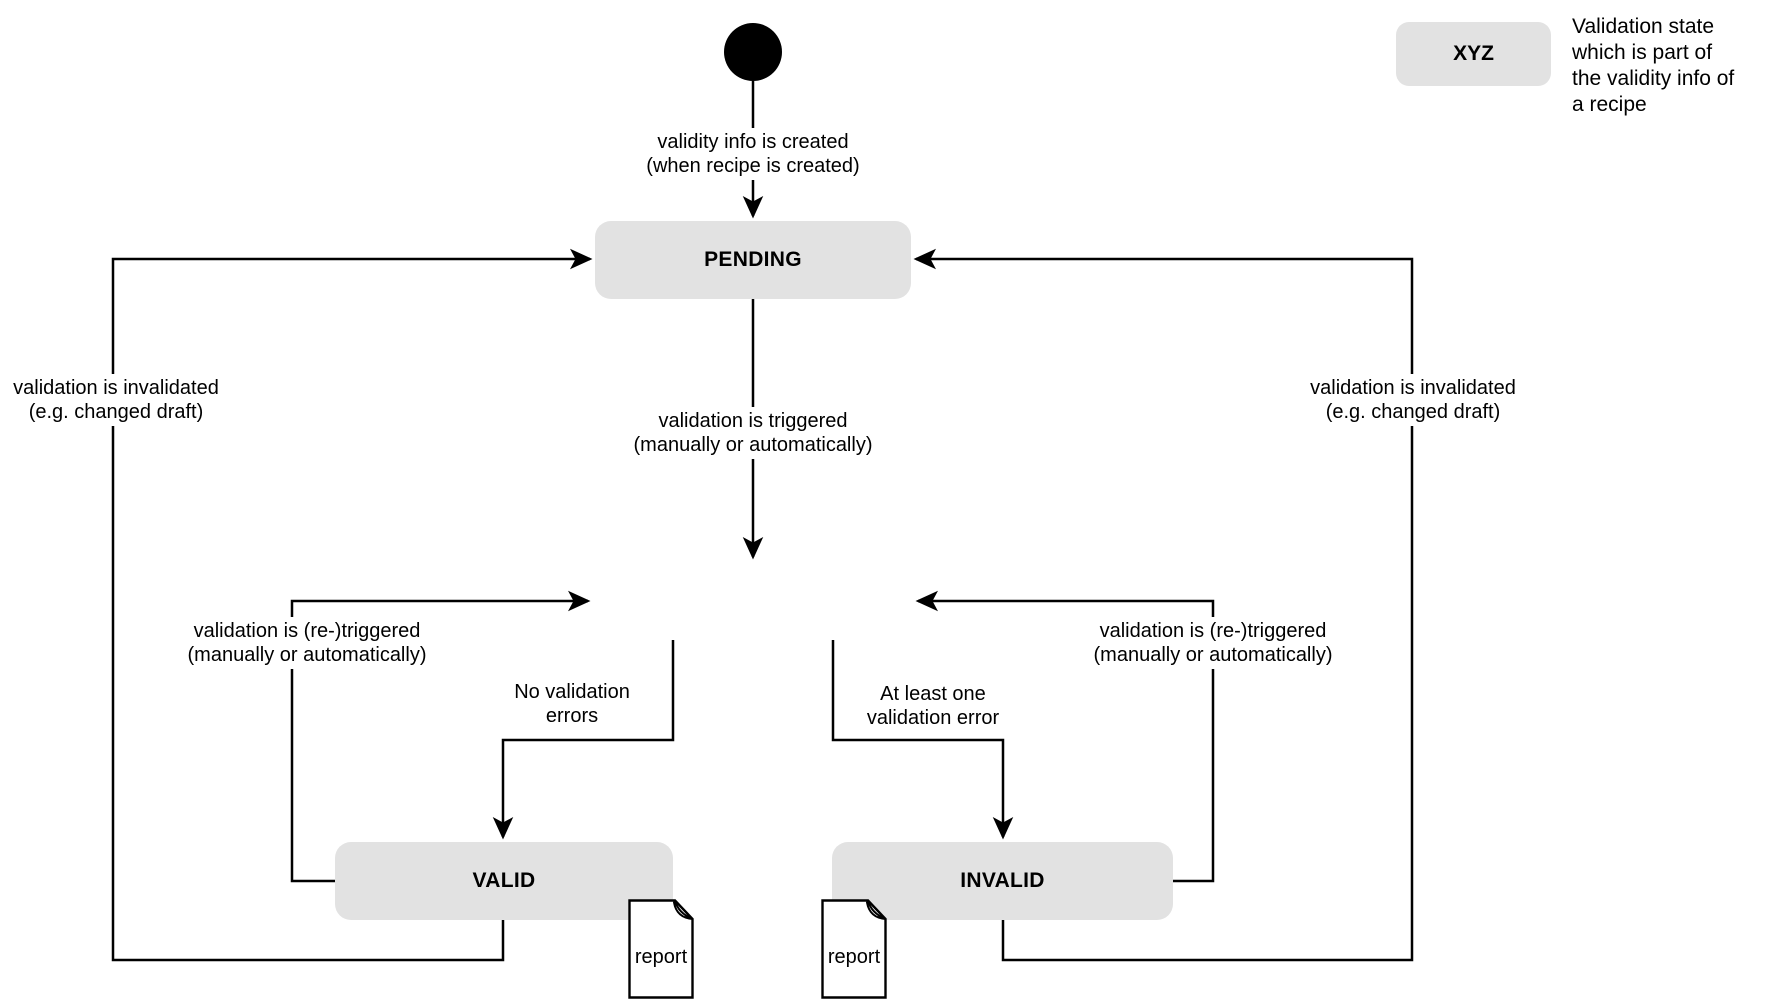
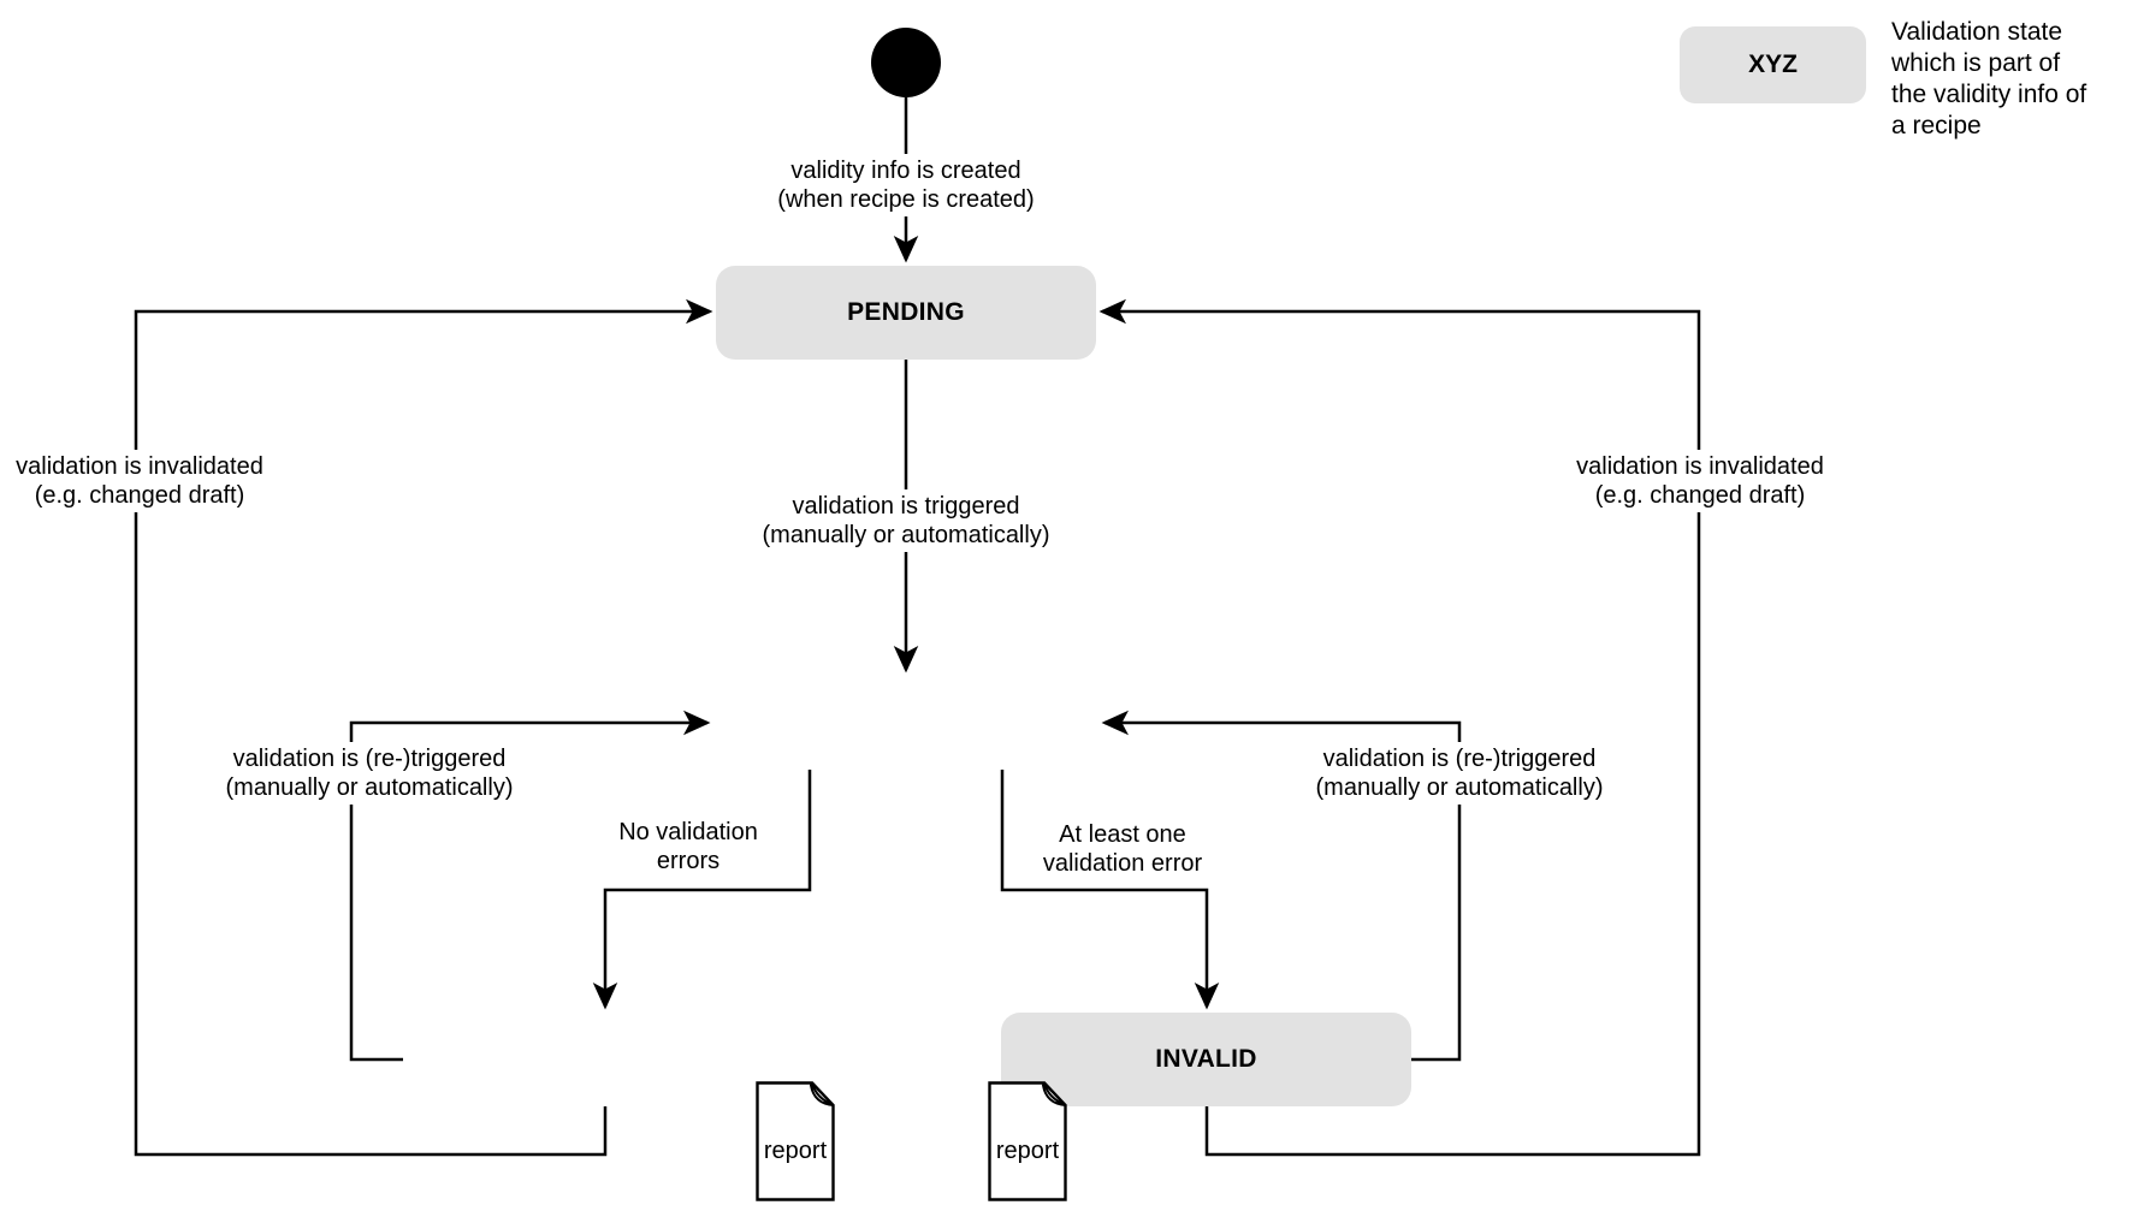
  PENDING
- VALID
  INVALID
  validity info is created
  (when recipe is created)
  validation is triggered
  (manually or automatically)
  No validation
  errors
  At least one
  validation error
  validation is (re-)triggered
  (manually or automatically)
  validation is (re-)triggered
  (manually or automatically)
  validation is invalidated
  (e.g. changed draft)
  validation is invalidated
  (e.g. changed draft)
  XYZ
  Validation state
  which is part of
  the validity info of
  a recipe
  report
  report
